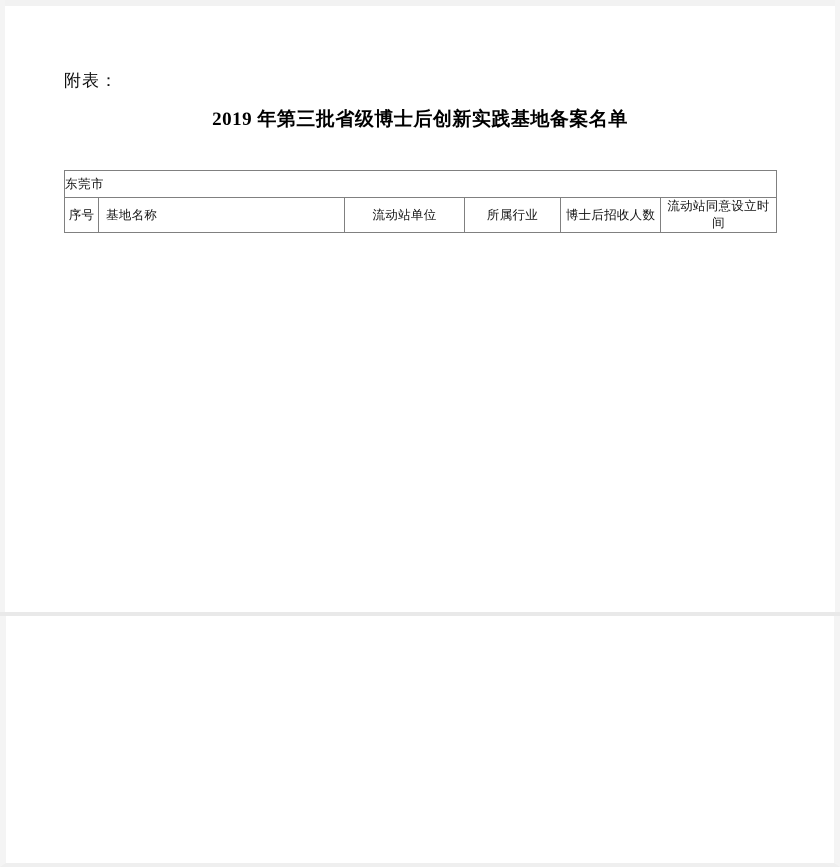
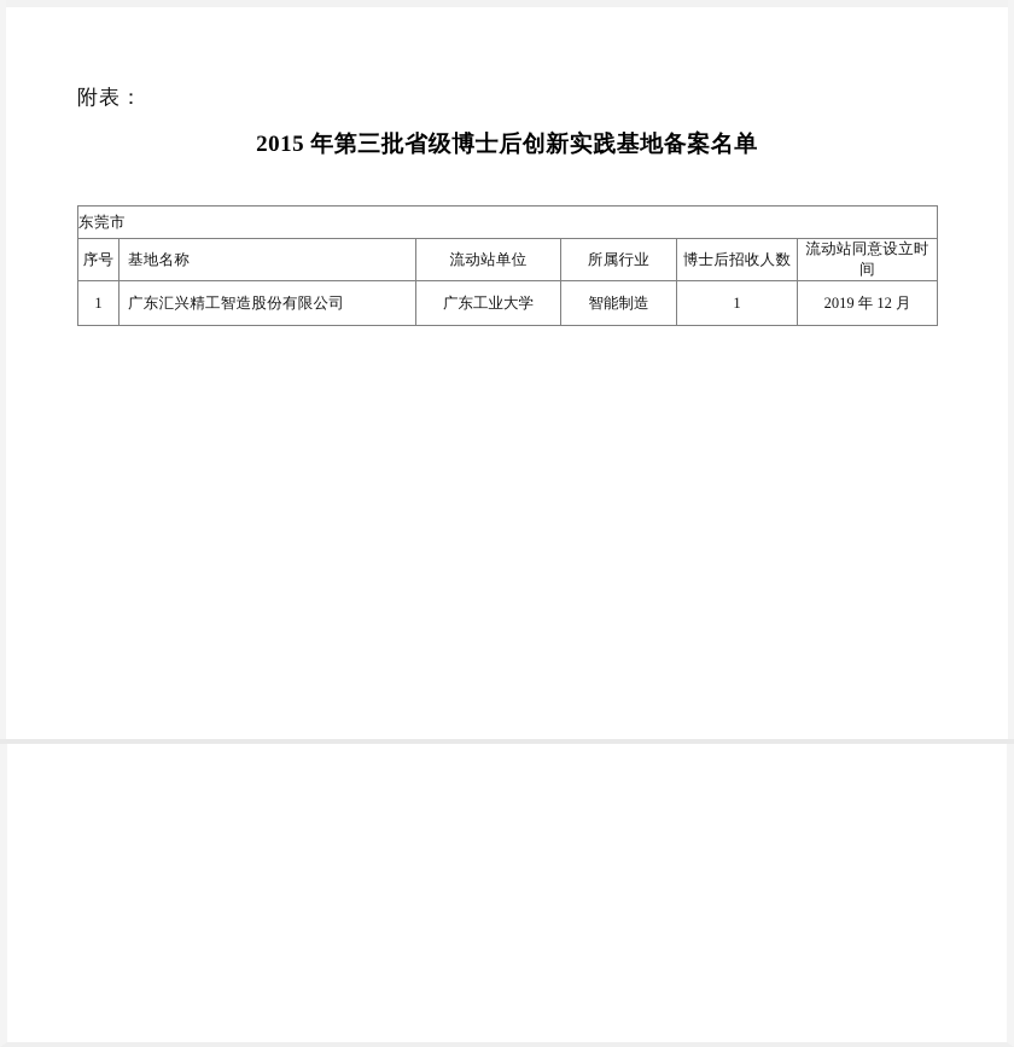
  附表：
- 2019 年第三批省级博士后创新实践基地备案名单
+ 2015 年第三批省级博士后创新实践基地备案名单
  东莞市
  序号	基地名称	流动站单位	所属行业	博士后招收人数	流动站同意设立时间
+ 1	广东汇兴精工智造股份有限公司	广东工业大学	智能制造	1	2019 年 12 月
